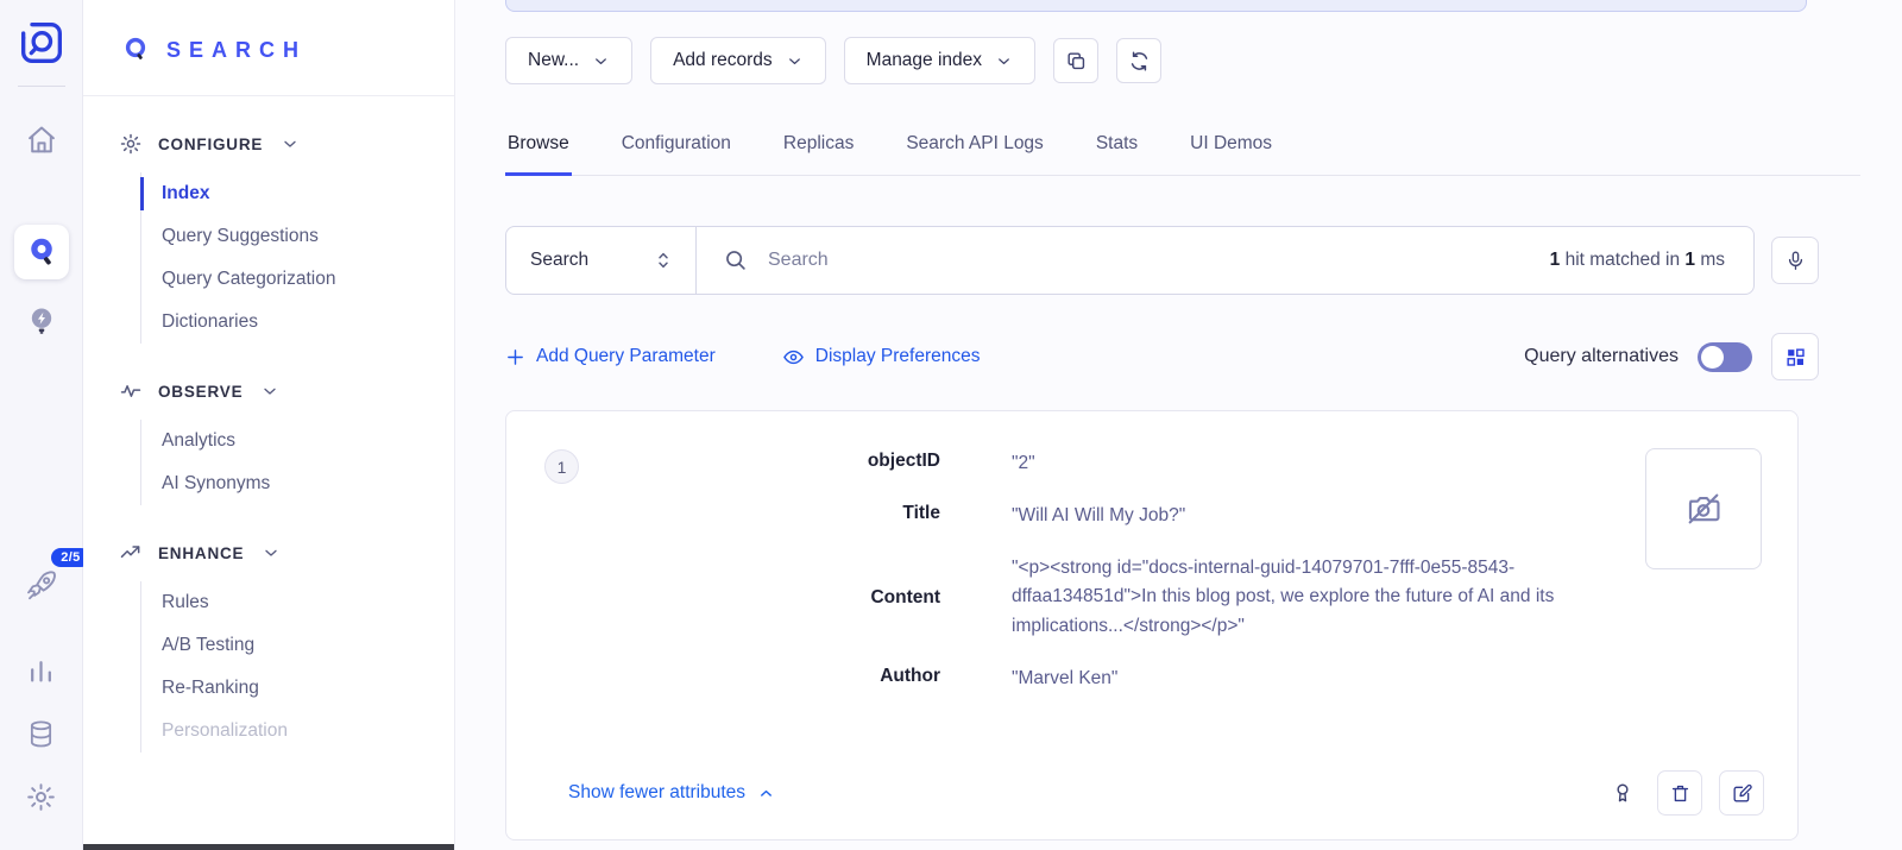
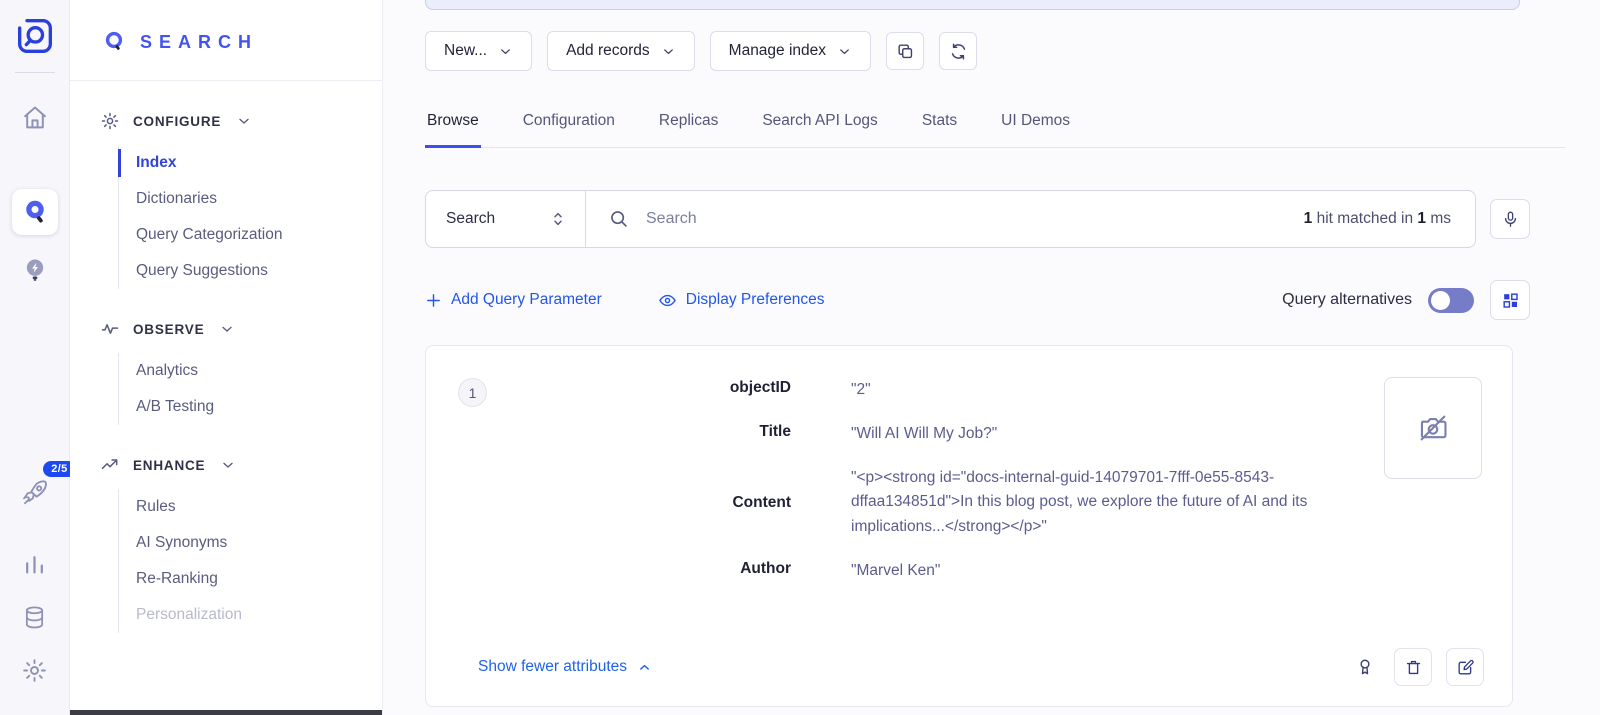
  2/5
  SEARCH
  CONFIGURE
  Index
- Query Suggestions
+ Dictionaries
  Query Categorization
- Dictionaries
+ Query Suggestions
  OBSERVE
  Analytics
- AI Synonyms
+ A/B Testing
  ENHANCE
  Rules
- A/B Testing
+ AI Synonyms
  Re-Ranking
  Personalization
  New...
  Add records
  Manage index
  Browse
  Configuration
  Replicas
  Search API Logs
  Stats
  UI Demos
  Search
  Search
  1 hit matched in 1 ms
  Add Query Parameter
  Display Preferences
  Query alternatives
  1
  objectID
  "2"
  Title
  "Will AI Will My Job?"
  Content
  "<p><strong id="docs-internal-guid-14079701-7fff-0e55-8543-dffaa134851d">In this blog post, we explore the future of AI and its implications...</strong></p>"
  Author
  "Marvel Ken"
  Show fewer attributes
